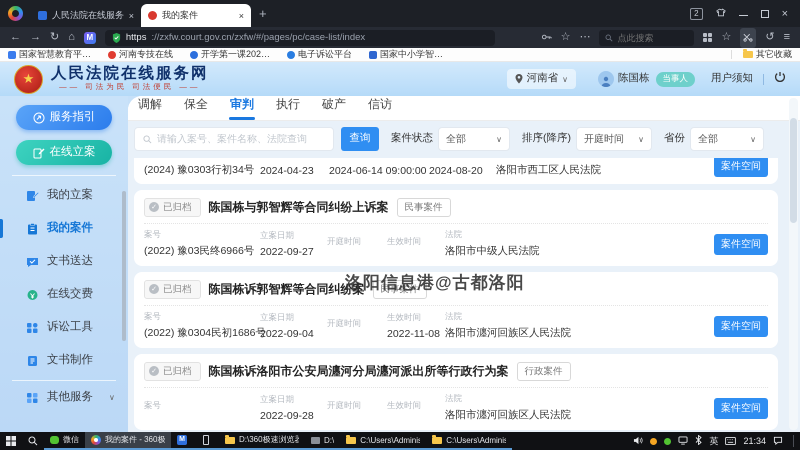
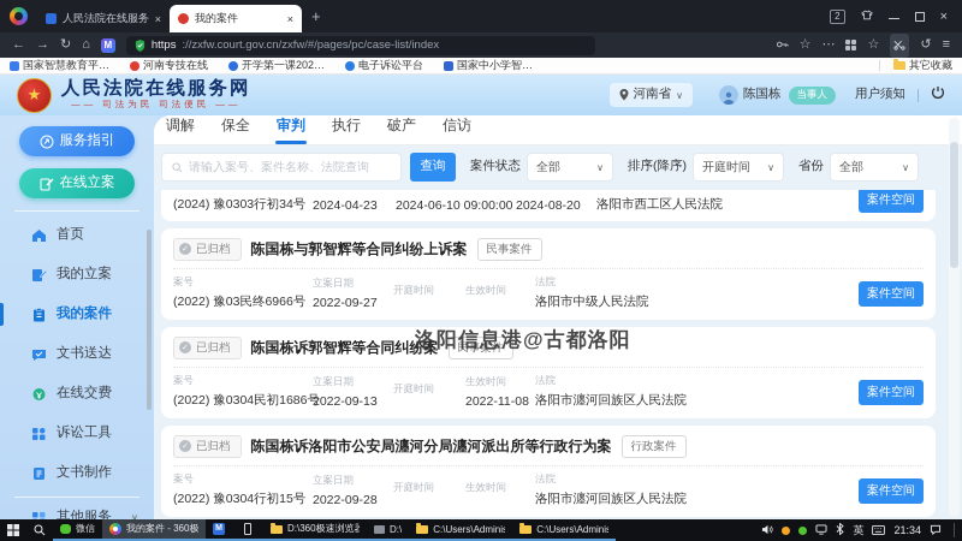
  ×
  我的案件
  ×
  +
  2
  ×
  ←
  →
  ↻
  ⌂
  M
  https
  ://zxfw.court.gov.cn/zxfw/#/pages/pc/case-list/index
  ☆
  ⋯
- 点此搜索
  ☆
  ↺
  ≡
  国家智慧教育平…
  河南专技在线
  开学第一课202…
  电子诉讼平台
  国家中小学智…
  其它收藏
  ★
  人民法院在线服务网
  —— 司法为民 司法便民 ——
  河南省
  ∨
  陈国栋
  当事人
  用户须知
  服务指引
  在线立案
+ 首页
  我的立案
  我的案件
  文书送达
  在线交费
  诉讼工具
  文书制作
  其他服务
  ∨
  调解
  保全
  审判
  执行
  破产
  信访
  请输入案号、案件名称、法院查询
  查询
  案件状态
  全部
  ∨
  排序(降序)
  开庭时间
  ∨
  省份
  全部
  ∨
  (2024) 豫0303行初34号
  2024-04-23
- 2024-06-14 09:00:00
+ 2024-06-10 09:00:00
  2024-08-20
  洛阳市西工区人民法院
  案件空间
  已归档
  陈国栋与郭智辉等合同纠纷上诉案
  民事案件
  案号
  (2022) 豫03民终6966号
  立案日期
  2022-09-27
  开庭时间
  生效时间
  法院
  洛阳市中级人民法院
  案件空间
  已归档
  陈国栋诉郭智辉等合同纠纷案
  民事案件
  案号
  (2022) 豫0304民初1686
  立案日期
- 2022-09-04
+ 2022-09-13
  开庭时间
  生效时间
  2022-11-08
  法院
  洛阳市瀍河回族区人民法院
  案件空间
  已归档
  陈国栋诉洛阳市公安局瀍河分局瀍河派出所等行政行为案
  行政案件
  案号
+ (2022) 豫0304行初15号
  立案日期
  2022-09-28
  开庭时间
  生效时间
  法院
  洛阳市瀍河回族区人民法院
  案件空间
  洛阳信息港@古都洛阳
  微信
  我的案件 - 360极
  D:\360极速浏览器
  D:\
  C:\Users\Adminis
  C:\Users\Adminis
  英
  21:34
